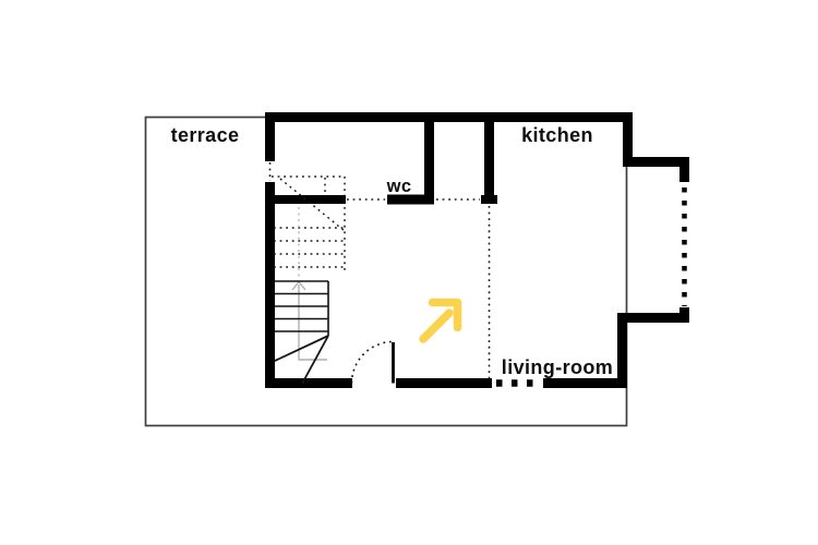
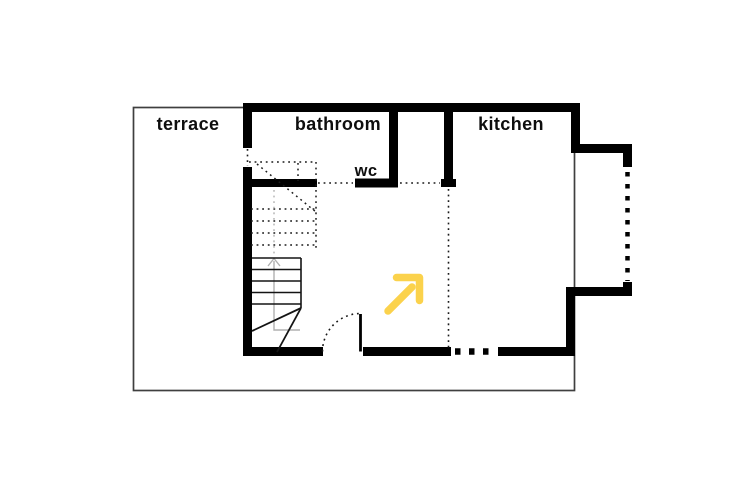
  terrace
+ bathroom
  wc
  kitchen
- living-room
